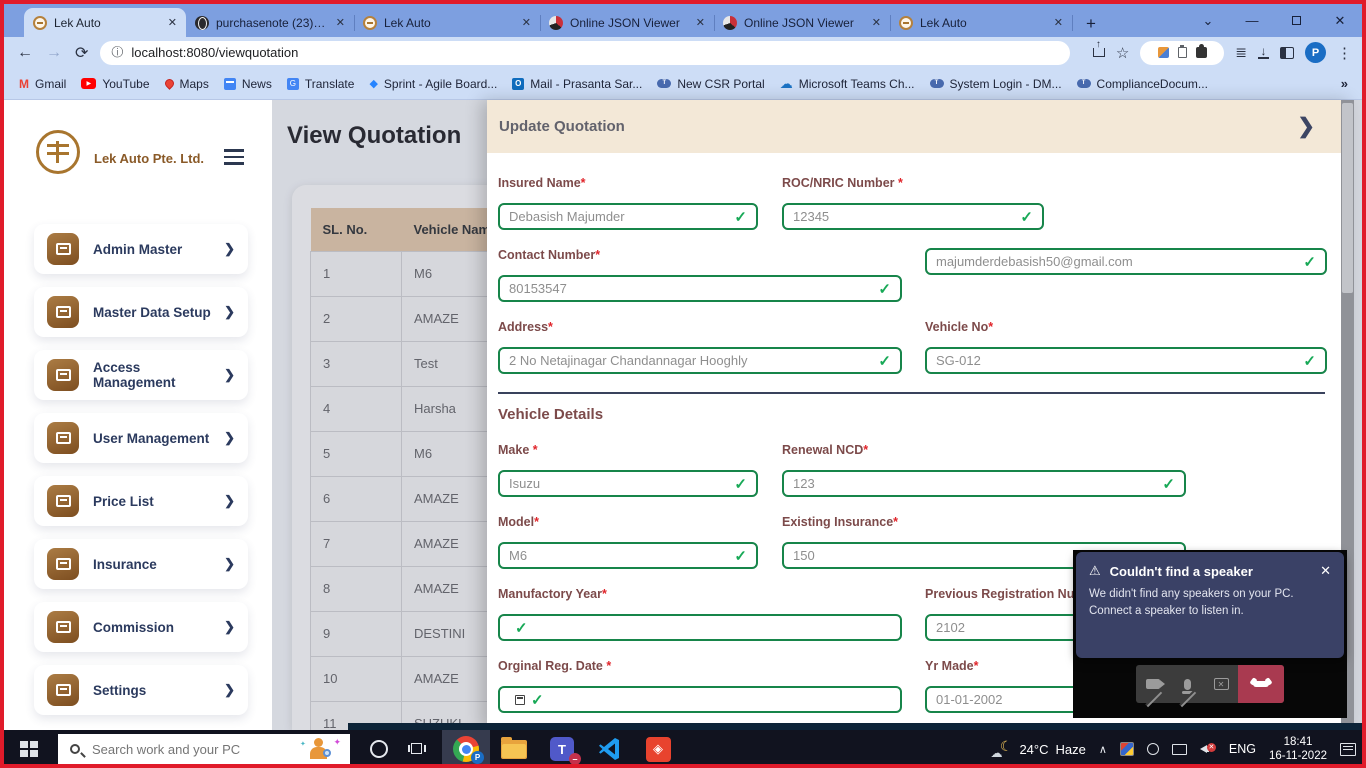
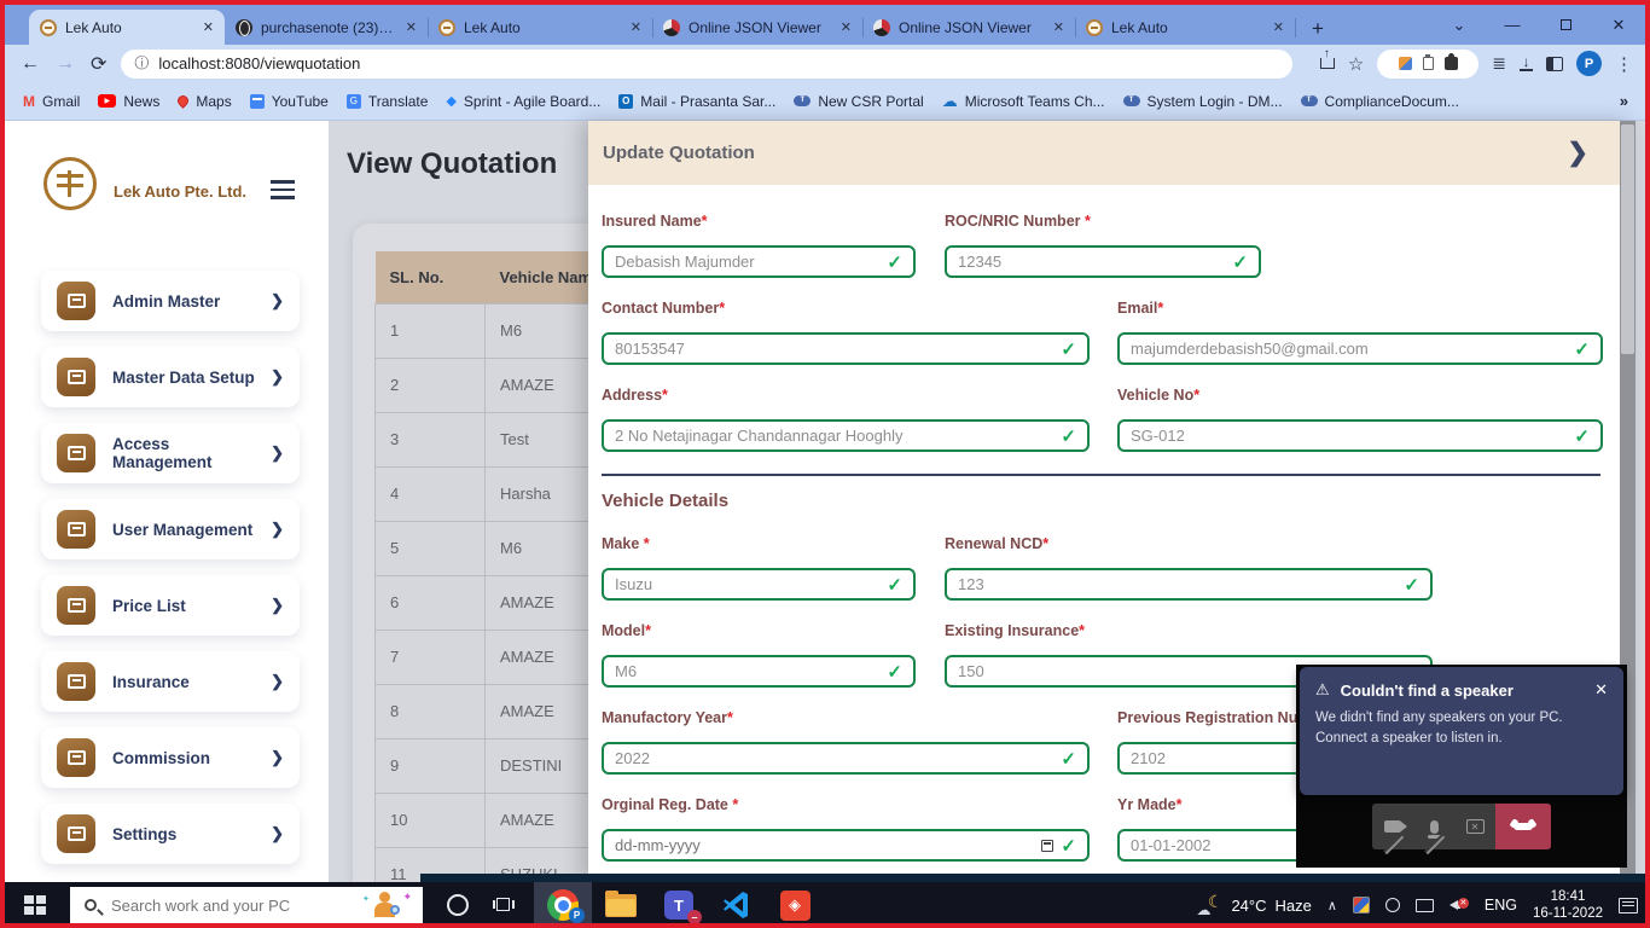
  Lek Auto
  ✕
  purchasenote (23).pd
  ✕
  Lek Auto
  ✕
  Online JSON Viewer
  ✕
  Online JSON Viewer
  ✕
  Lek Auto
  ✕
  +
  ⌄
  —
  ✕
  ←
  →
  ⟳
  ⓘ
  localhost:8080/viewquotation
  ☆
  ≣
  ↓
  P
  ⋮
  M
  Gmail
- YouTube
+ News
  Maps
- News
+ YouTube
  G
  Translate
  ◆
  Sprint - Agile Board...
  O
  Mail - Prasanta Sar...
  New CSR Portal
  ☁
  Microsoft Teams Ch...
  System Login - DM...
  ComplianceDocum...
  »
  Lek Auto Pte. Ltd.
  Admin Master
  ❯
  Master Data Setup
  ❯
  Access Management
  ❯
  User Management
  ❯
  Price List
  ❯
  Insurance
  ❯
  Commission
  ❯
  Settings
  ❯
  View Quotation
  SL. No.	Vehicle Nam
  1	M6
  2	AMAZE
  3	Test
  4	Harsha
  5	M6
  6	AMAZE
  7	AMAZE
  8	AMAZE
  9	DESTINI
  10	AMAZE
  Update Quotation
  ❯
  Insured Name*
  Debasish Majumder
  ✓
  ROC/NRIC Number *
  12345
  ✓
  Contact Number*
  80153547
  ✓
+ Email*
  majumderdebasish50@gmail.com
  ✓
  Address*
  2 No Netajinagar Chandannagar Hooghly
  ✓
  Vehicle No*
  SG-012
  ✓
  Vehicle Details
  Make *
  Isuzu
  ✓
  Renewal NCD*
  123
  ✓
  Model*
  M6
  ✓
  Existing Insurance*
  150
  Manufactory Year*
+ 2022
  ✓
  Previous Registration Nu
  2102
  Orginal Reg. Date *
+ dd-mm-yyyy
  ✓
  Yr Made*
  01-01-2002
  ⚠
  Couldn't find a speaker
  ✕
  We didn't find any speakers on your PC. Connect a speaker to listen in.
  ✕
  Search work and your PC
  ✦
  P
  T
  –
  ◈
  ☾
  ☁
  24°C
  Haze
  ∧
  ENG
  18:41
  16-11-2022
